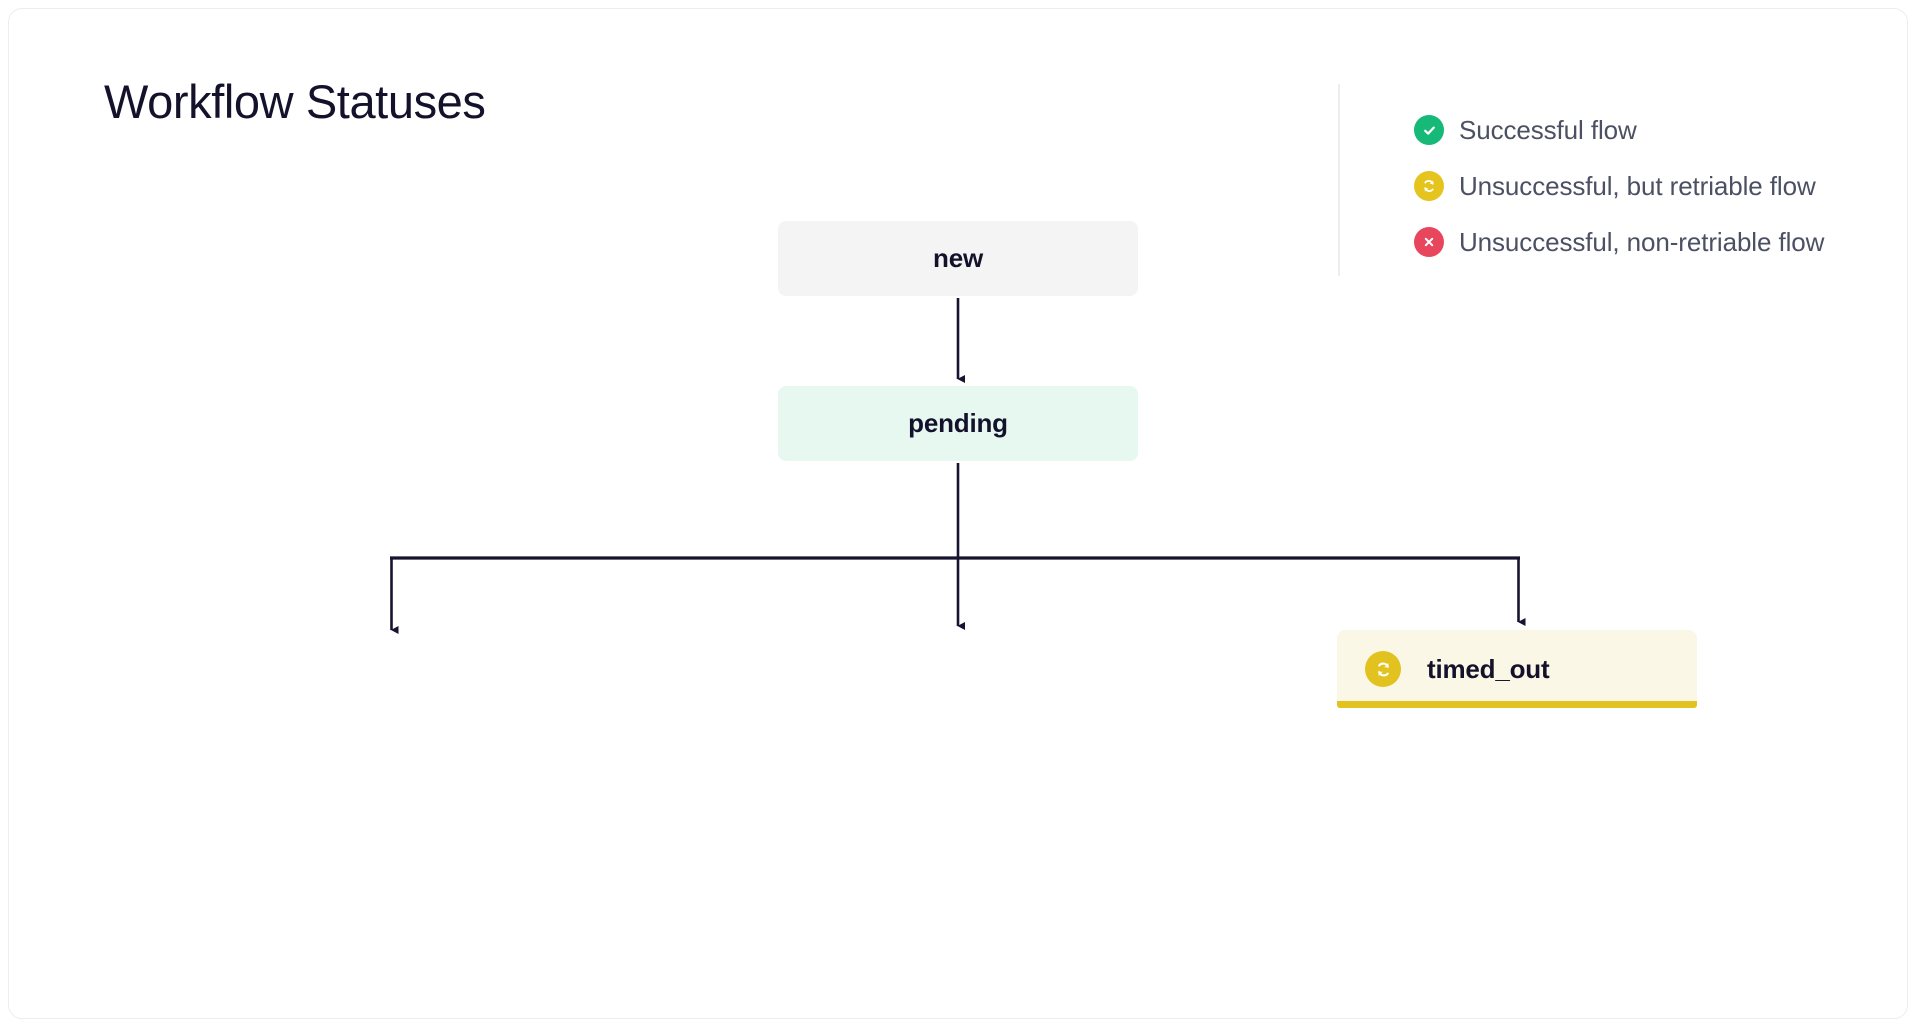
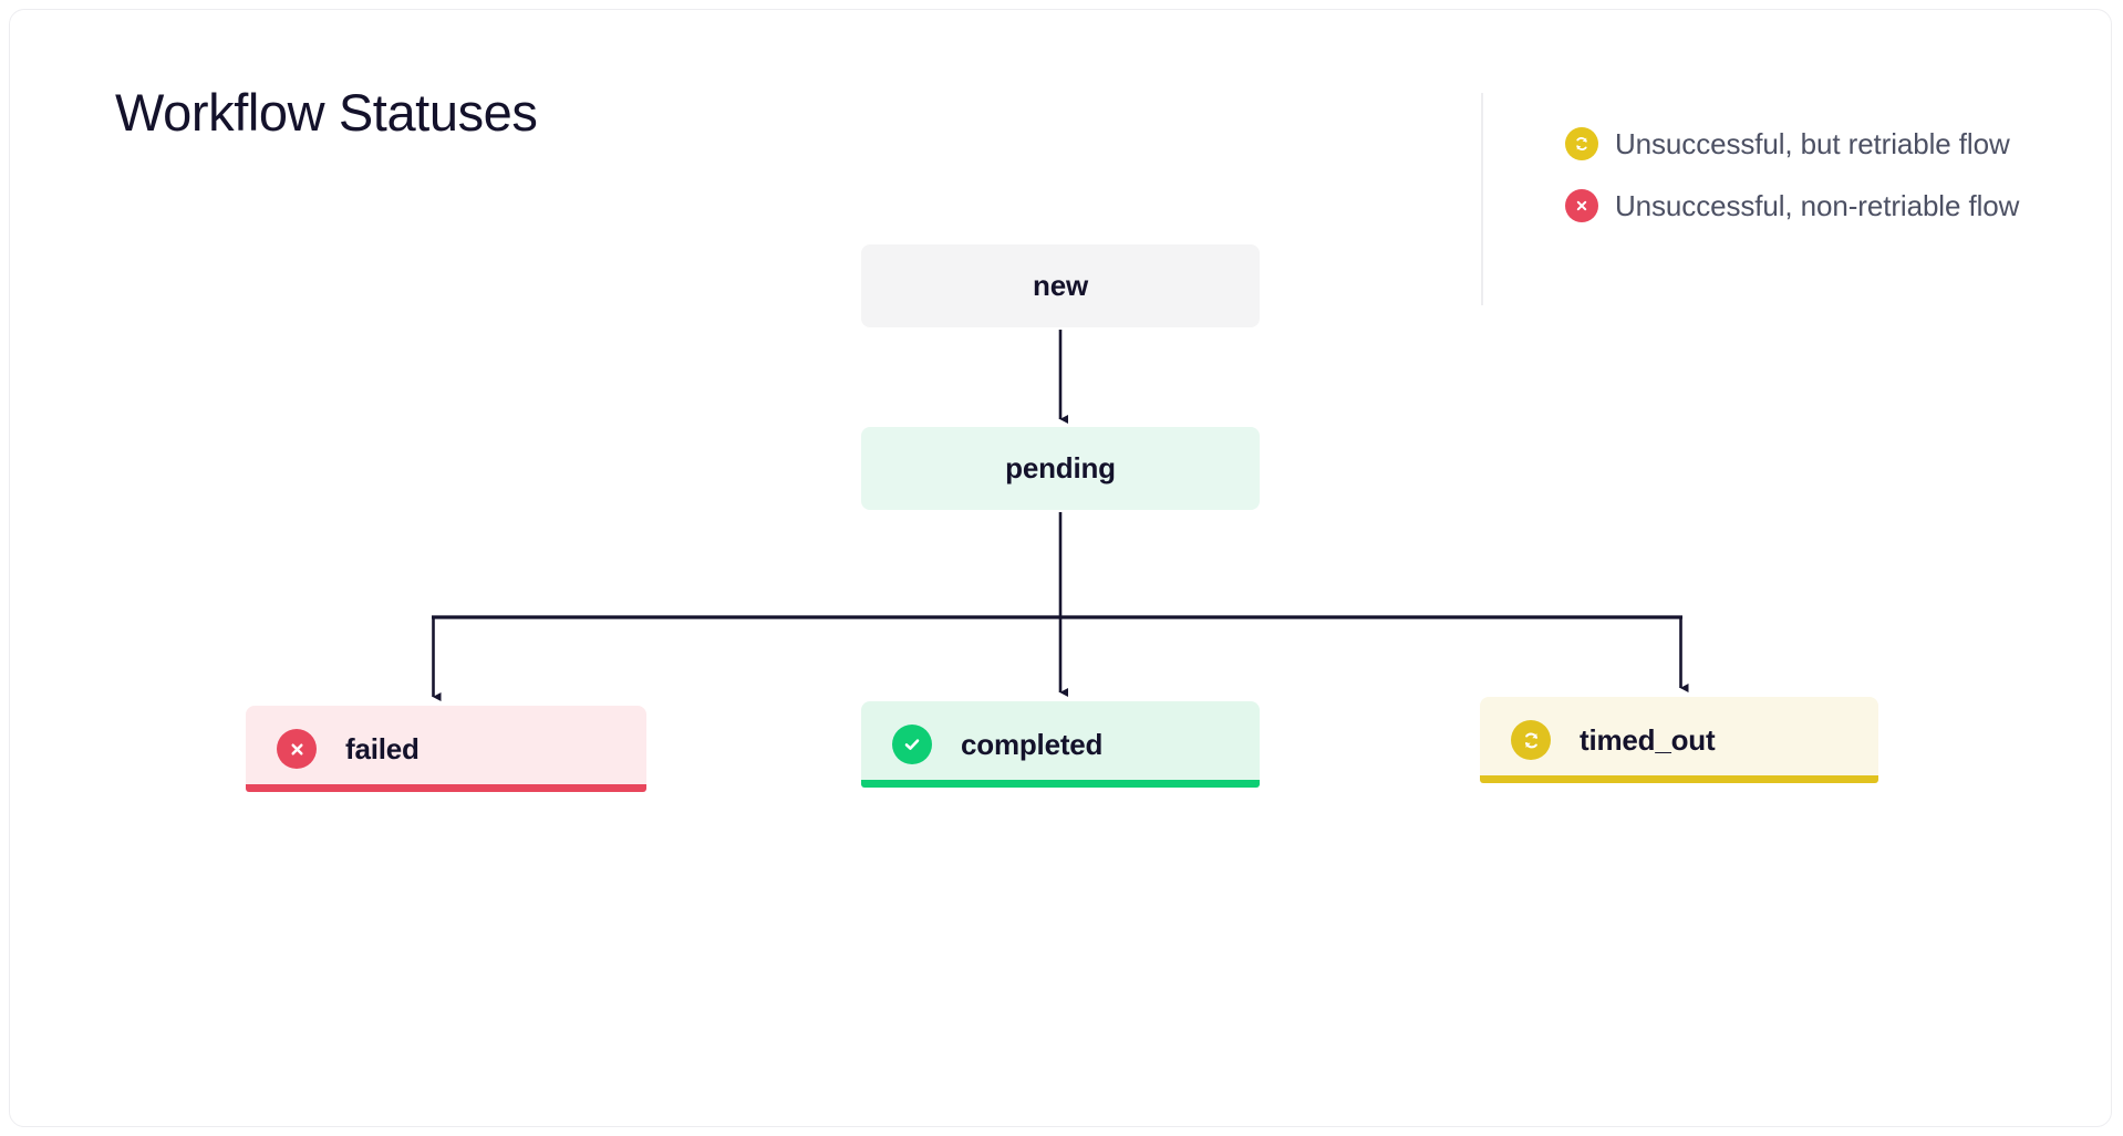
  Workflow Statuses
- Successful flow
  Unsuccessful, but retriable flow
  Unsuccessful, non-retriable flow
  new
  pending
+ failed
+ completed
  timed_out
